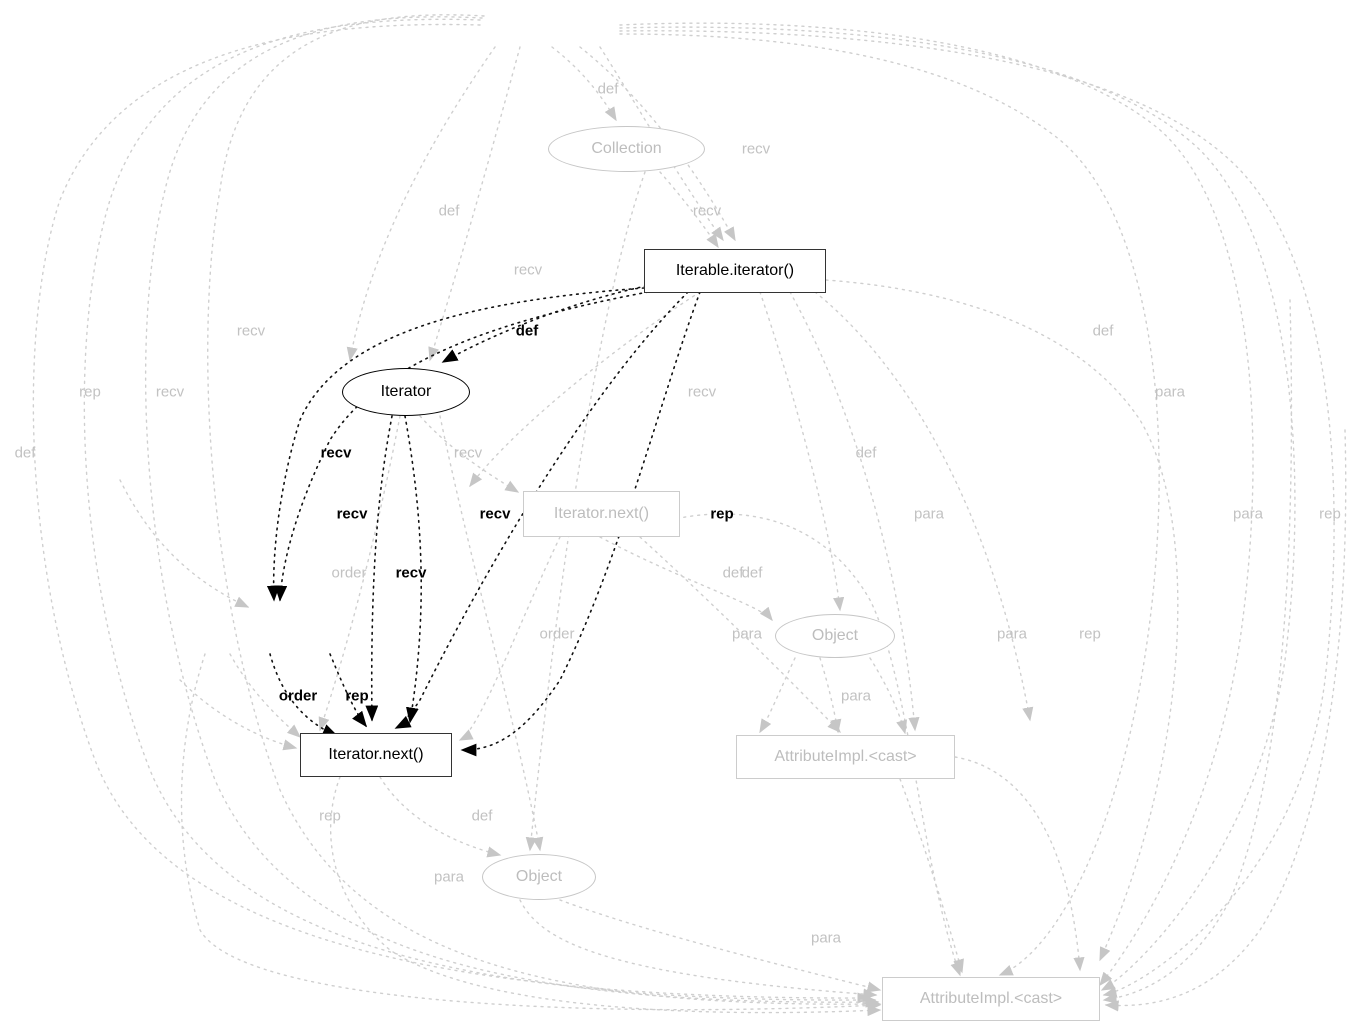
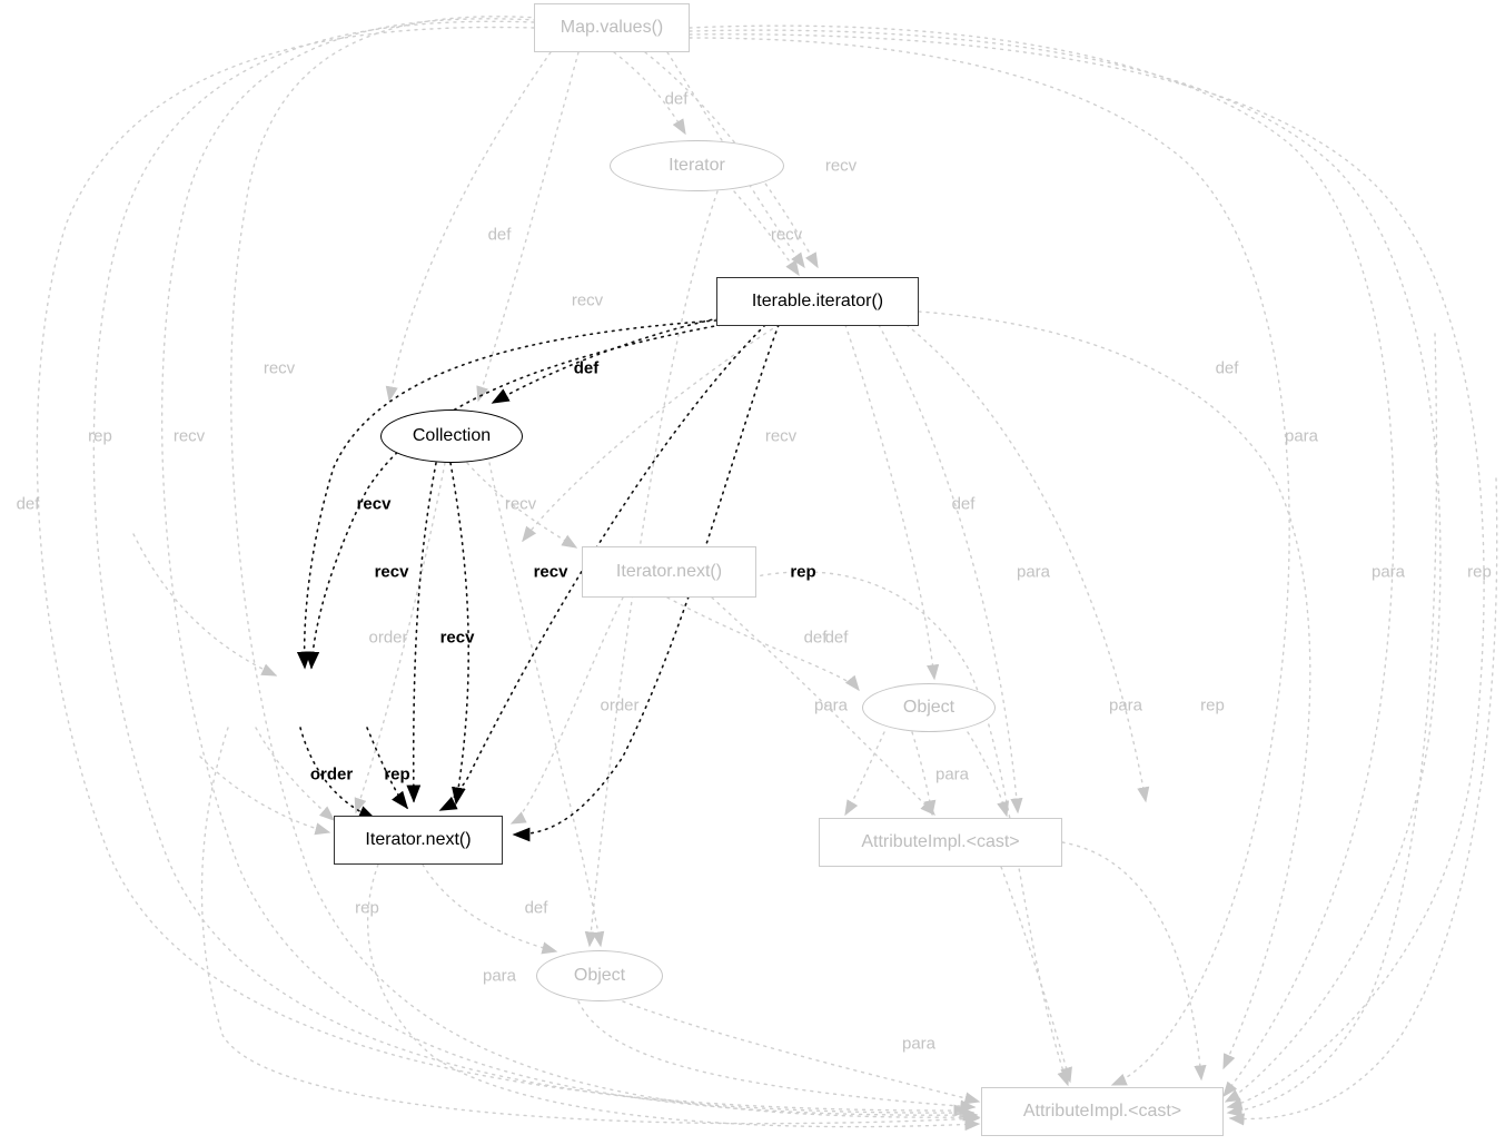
+ Map.values()
- Collection
+ Iterator
  Iterable.iterator()
- Iterator
+ Collection
  Iterator.next()
  Object
  Iterator.next()
  AttributeImpl.<cast>
  Object
  AttributeImpl.<cast>
  def
  recv
  def
  recv
  recv
  recv
  def
  def
  rep
  recv
  recv
  para
  def
  recv
  recv
  def
  recv
  recv
  rep
  para
  para
  rep
  order
  recv
  def
  def
  order
  para
  para
  rep
  order
  rep
  para
  rep
  def
  para
  para
